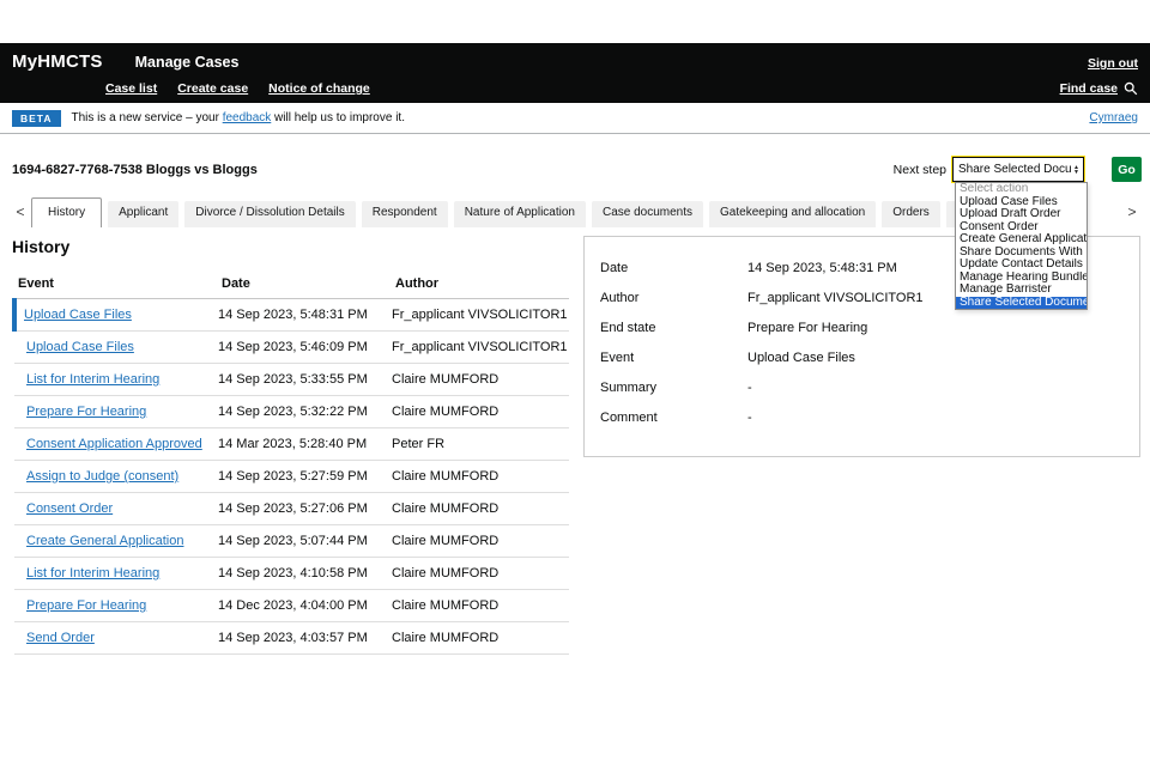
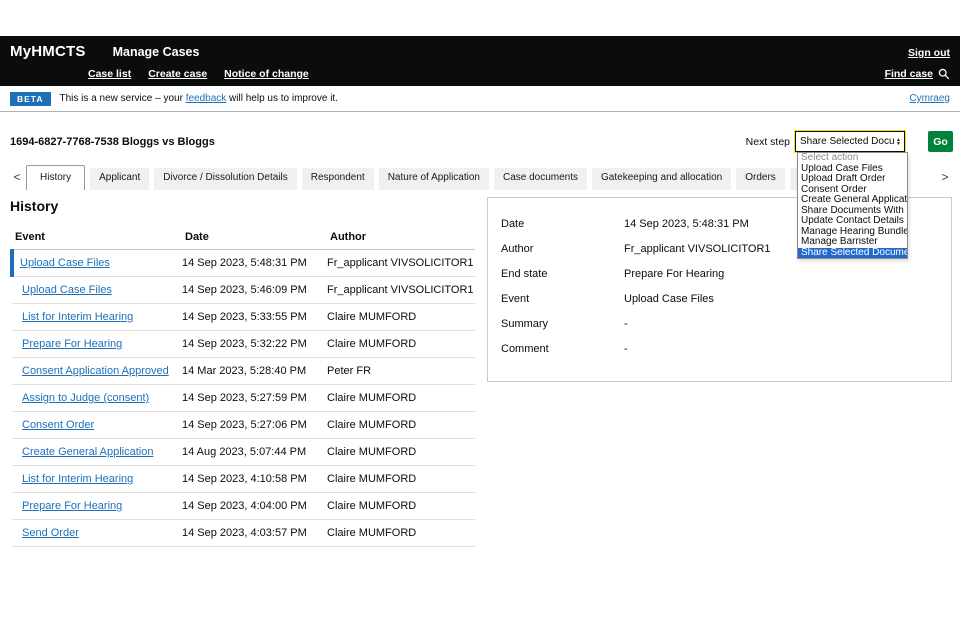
  MyHMCTS
  Manage Cases
  Sign out
  Case list
  Create case
  Notice of change
  Find case
  BETA
  This is a new service – your feedback will help us to improve it.
  Cymraeg
  1694-6827-7768-7538 Bloggs vs Bloggs
  Next step
  Share Selected Docu
  Go
  <
  History
  Applicant
  Divorce / Dissolution Details
  Respondent
  Nature of Application
  Case documents
  Gatekeeping and allocation
  Orders
  >
  History
  Event	Date	Author
  Upload Case Files	14 Sep 2023, 5:48:31 PM	Fr_applicant VIVSOLICITOR1
  Upload Case Files	14 Sep 2023, 5:46:09 PM	Fr_applicant VIVSOLICITOR1
  List for Interim Hearing	14 Sep 2023, 5:33:55 PM	Claire MUMFORD
  Prepare For Hearing	14 Sep 2023, 5:32:22 PM	Claire MUMFORD
  Consent Application Approved	14 Mar 2023, 5:28:40 PM	Peter FR
  Assign to Judge (consent)	14 Sep 2023, 5:27:59 PM	Claire MUMFORD
  Consent Order	14 Sep 2023, 5:27:06 PM	Claire MUMFORD
- Create General Application	14 Sep 2023, 5:07:44 PM	Claire MUMFORD
+ Create General Application	14 Aug 2023, 5:07:44 PM	Claire MUMFORD
  List for Interim Hearing	14 Sep 2023, 4:10:58 PM	Claire MUMFORD
- Prepare For Hearing	14 Dec 2023, 4:04:00 PM	Claire MUMFORD
+ Prepare For Hearing	14 Sep 2023, 4:04:00 PM	Claire MUMFORD
  Send Order	14 Sep 2023, 4:03:57 PM	Claire MUMFORD
  Date
  14 Sep 2023, 5:48:31 PM
  Author
  Fr_applicant VIVSOLICITOR1
  End state
  Prepare For Hearing
  Event
  Upload Case Files
  Summary
  -
  Comment
  -
  Select action
  Upload Case Files
  Upload Draft Order
  Consent Order
  Create General Applicat
  Share Documents With
  Update Contact Details
  Manage Hearing Bundle
  Manage Barrister
  Share Selected Docume
